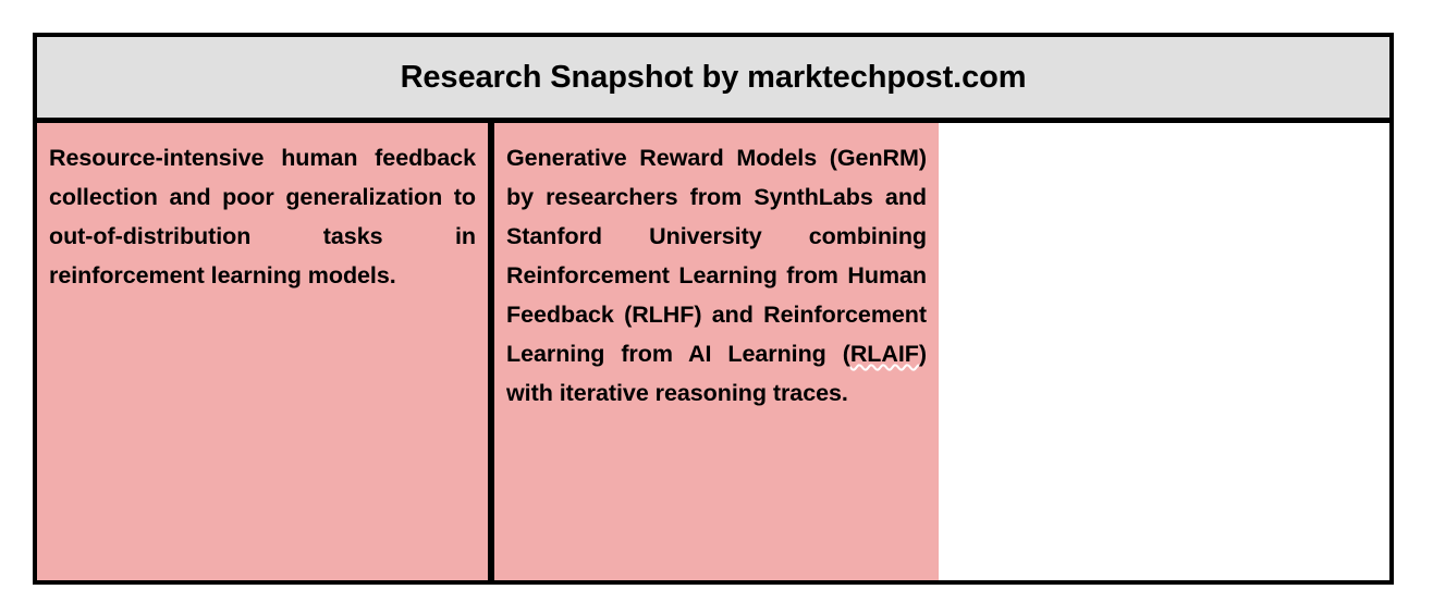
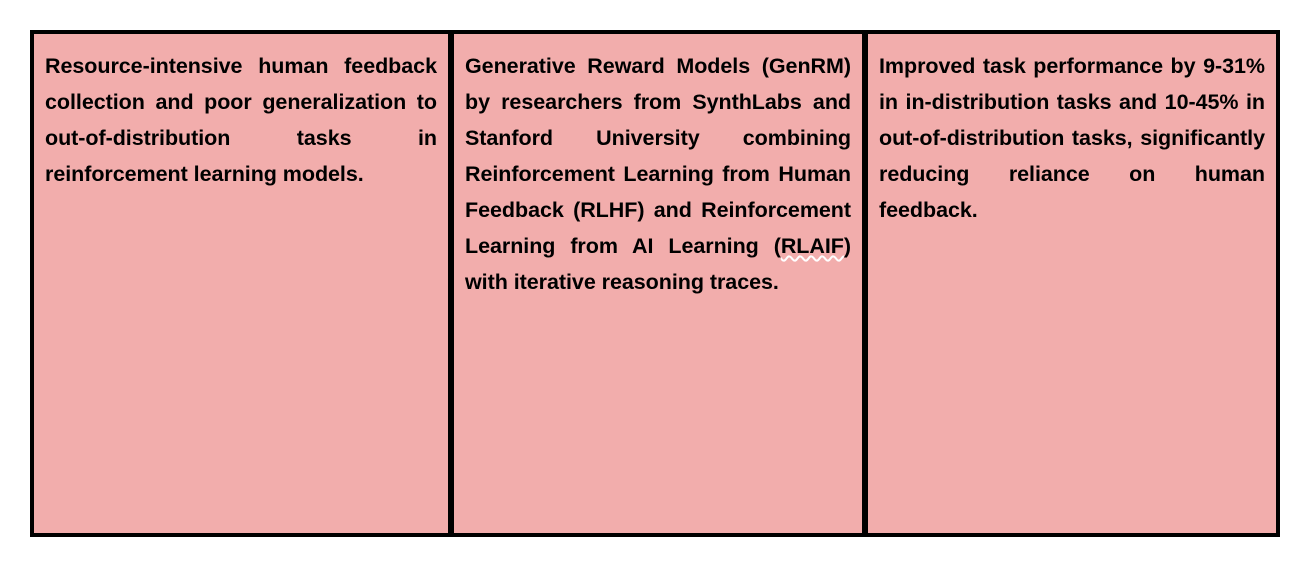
- Research Snapshot by marktechpost.com
  Resource-intensive human feedback collection and poor generalization to out-of-distribution tasks in reinforcement learning models.
  Generative Reward Models (GenRM) by researchers from SynthLabs and Stanford University combining Reinforcement Learning from Human Feedback (RLHF) and Reinforcement Learning from AI Learning (RLAIF) with iterative reasoning traces.
+ Improved task performance by 9-31% in in-distribution tasks and 10-45% in out-of-distribution tasks, significantly reducing reliance on human feedback.
